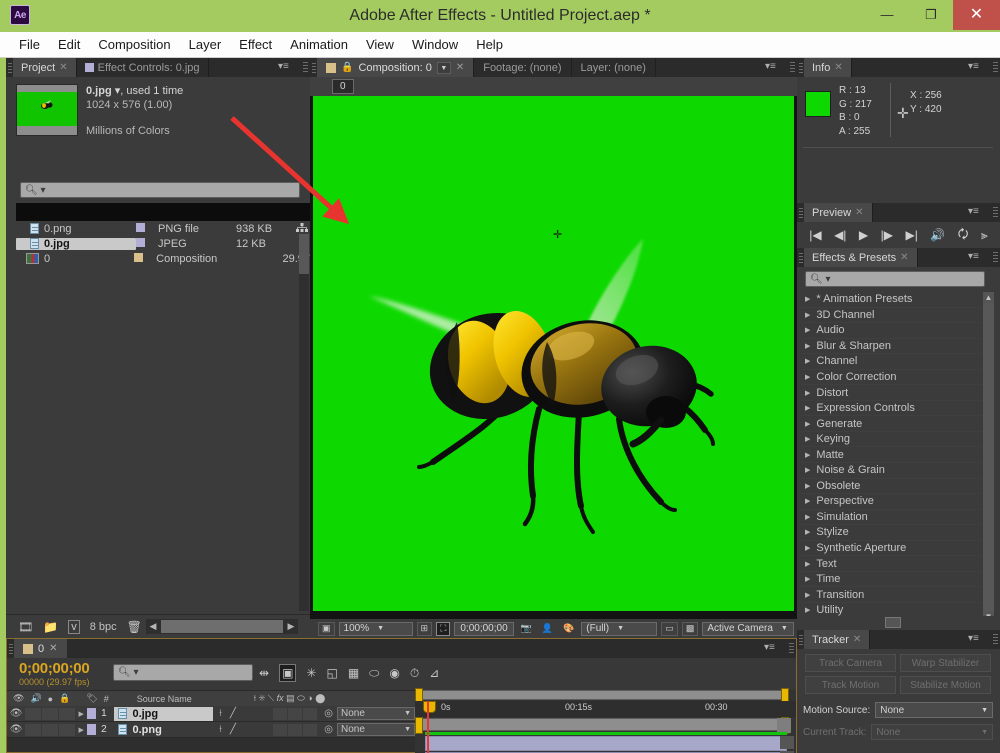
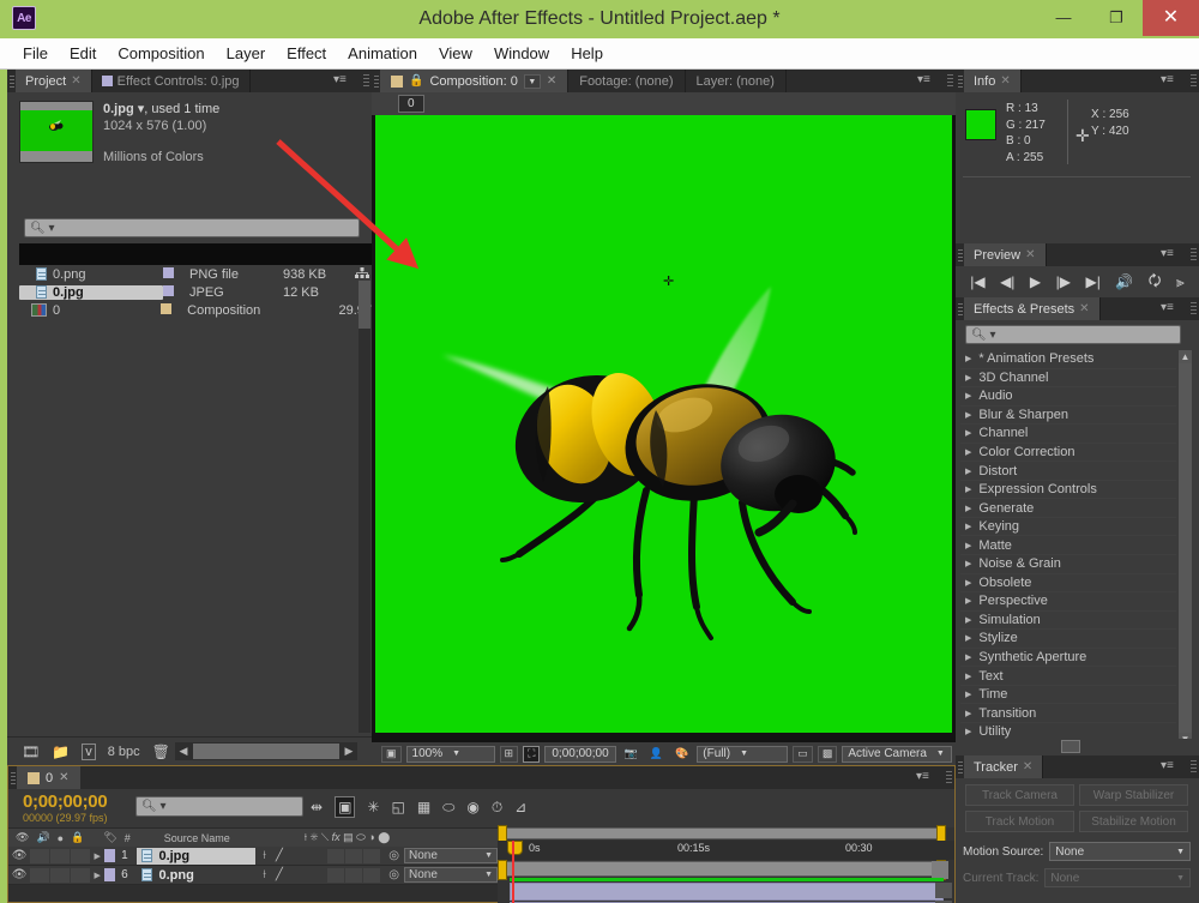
  Ae
  Adobe After Effects - Untitled Project.aep *
  —
  ❐
  ✕
  File
  Edit
  Composition
  Layer
  Effect
  Animation
  View
  Window
  Help
  Project
  ✕
  Effect Controls: 0.jpg
  ▾≡
  0.jpg ▾, used 1 time
  1024 x 576 (1.00)
  Millions of Colors
  🔍︎ ▾
  0.png
  PNG file
  938 KB
  0.jpg
  JPEG
  12 KB
  0
  Composition
  🎞
  📁
  v
  8 bpc
  🗑
  ◀
  ▶
  🔒
  Composition: 0
  ✕
  Footage: (none)
  Layer: (none)
  ▾≡
  0
  ✛
  ▣
  100%
  ⊞
  ⛶
  0;00;00;00
  📷
  👤
  🎨
  (Full)
  ▭
  ▩
  Active Camera
  Info
  ✕
  ▾≡
  R : 13
  G : 217
  B : 0
  A : 255
  ✛
  X : 256
  Y : 420
  Preview
  ✕
  ▾≡
  |◀
  ◀|
  ▶
  |▶
  ▶|
  🔊
  🗘
  ⫸
  Effects & Presets
  ✕
  ▾≡
  🔍︎ ▾
  * Animation Presets
  3D Channel
  Audio
  Blur & Sharpen
  Channel
  Color Correction
  Distort
  Expression Controls
  Generate
  Keying
  Matte
  Noise & Grain
  Obsolete
  Perspective
  Simulation
  Stylize
  Synthetic Aperture
  Text
  Time
  Transition
  Utility
  ▲
  Tracker
  ✕
  ▾≡
  Track Camera
  Warp Stabilizer
  Track Motion
  Stabilize Motion
  Motion Source:
  None
  Current Track:
  None
  0
  ✕
  ▾≡
  0;00;00;00
  00000 (29.97 fps)
  🔍︎ ▾
  ⇹
  ▣
  ✳
  ◱
  ▦
  ⬭
  ◉
  ⏱
  ⊿
  👁
  🔊
  ●
  🔒
  🏷
  #
  Source Name
  ⟊ ✳ ⟍ fx ▤ ⬭ ◑ ⬤
  👁
  1
  0.jpg
  ⟊
  ╱
  ◎
  None
  👁
- 2
+ 6
  0.png
  ⟊
  ╱
  ◎
  None
  0s
  00:15s
  00:30
